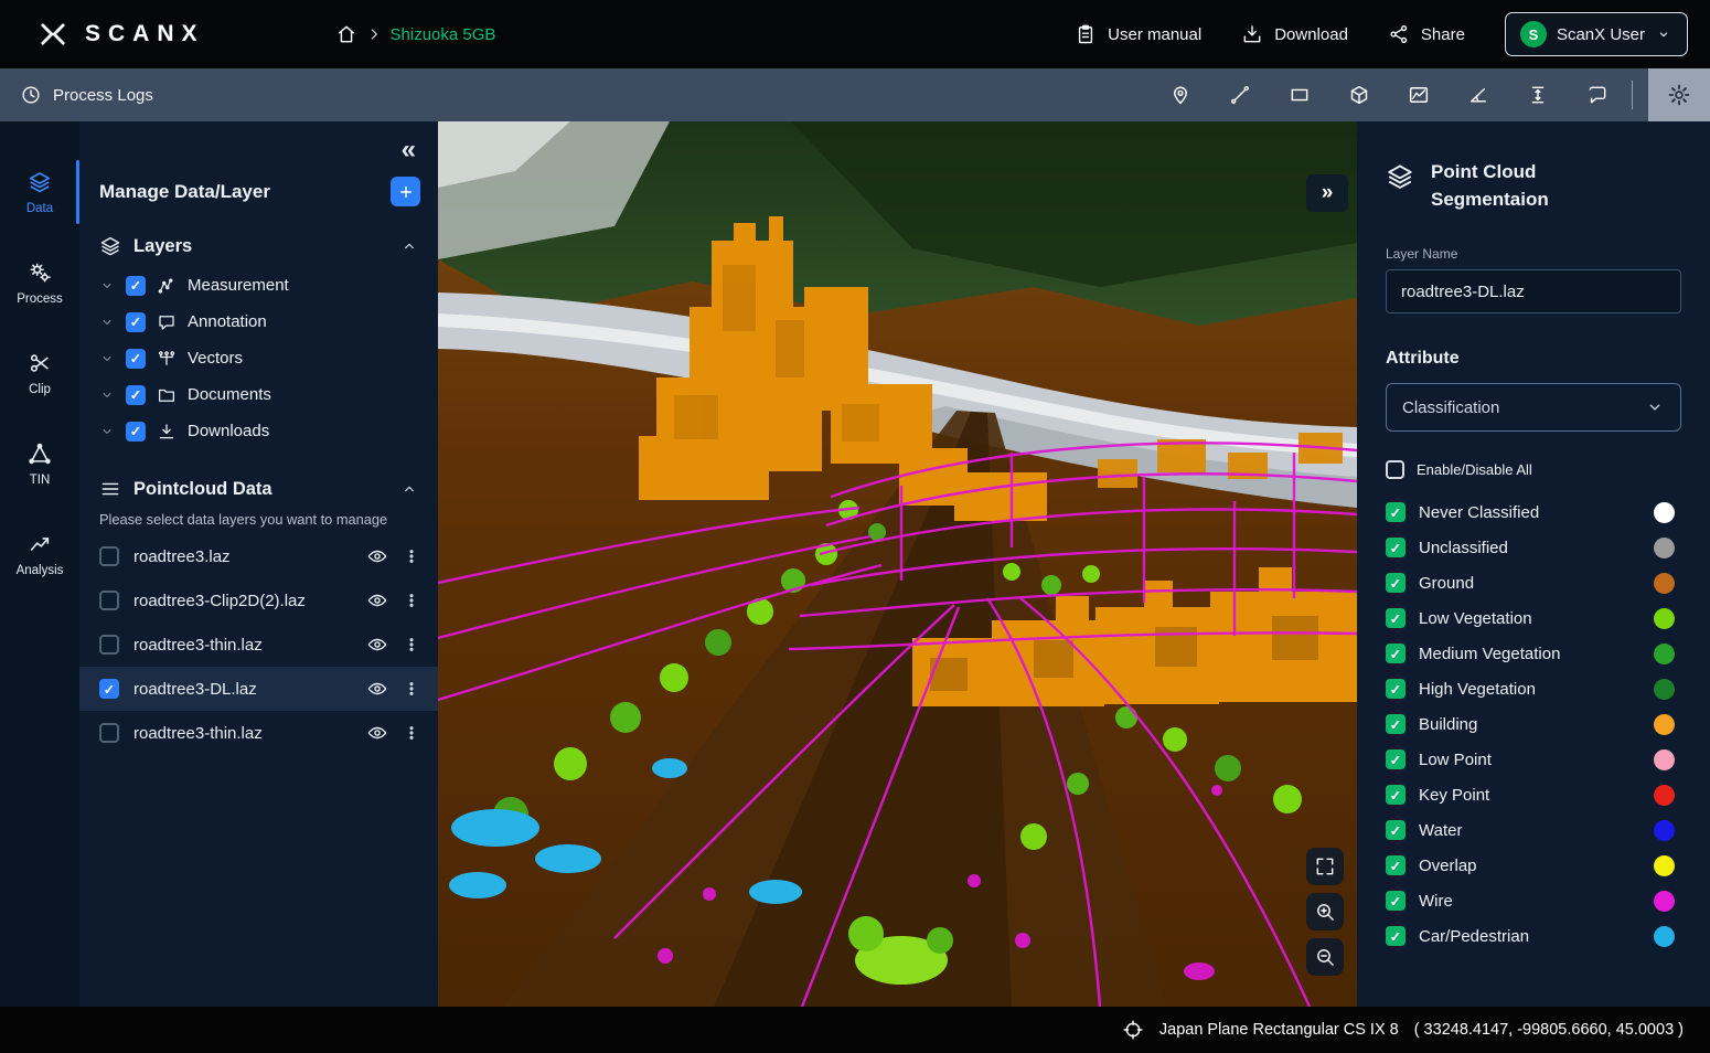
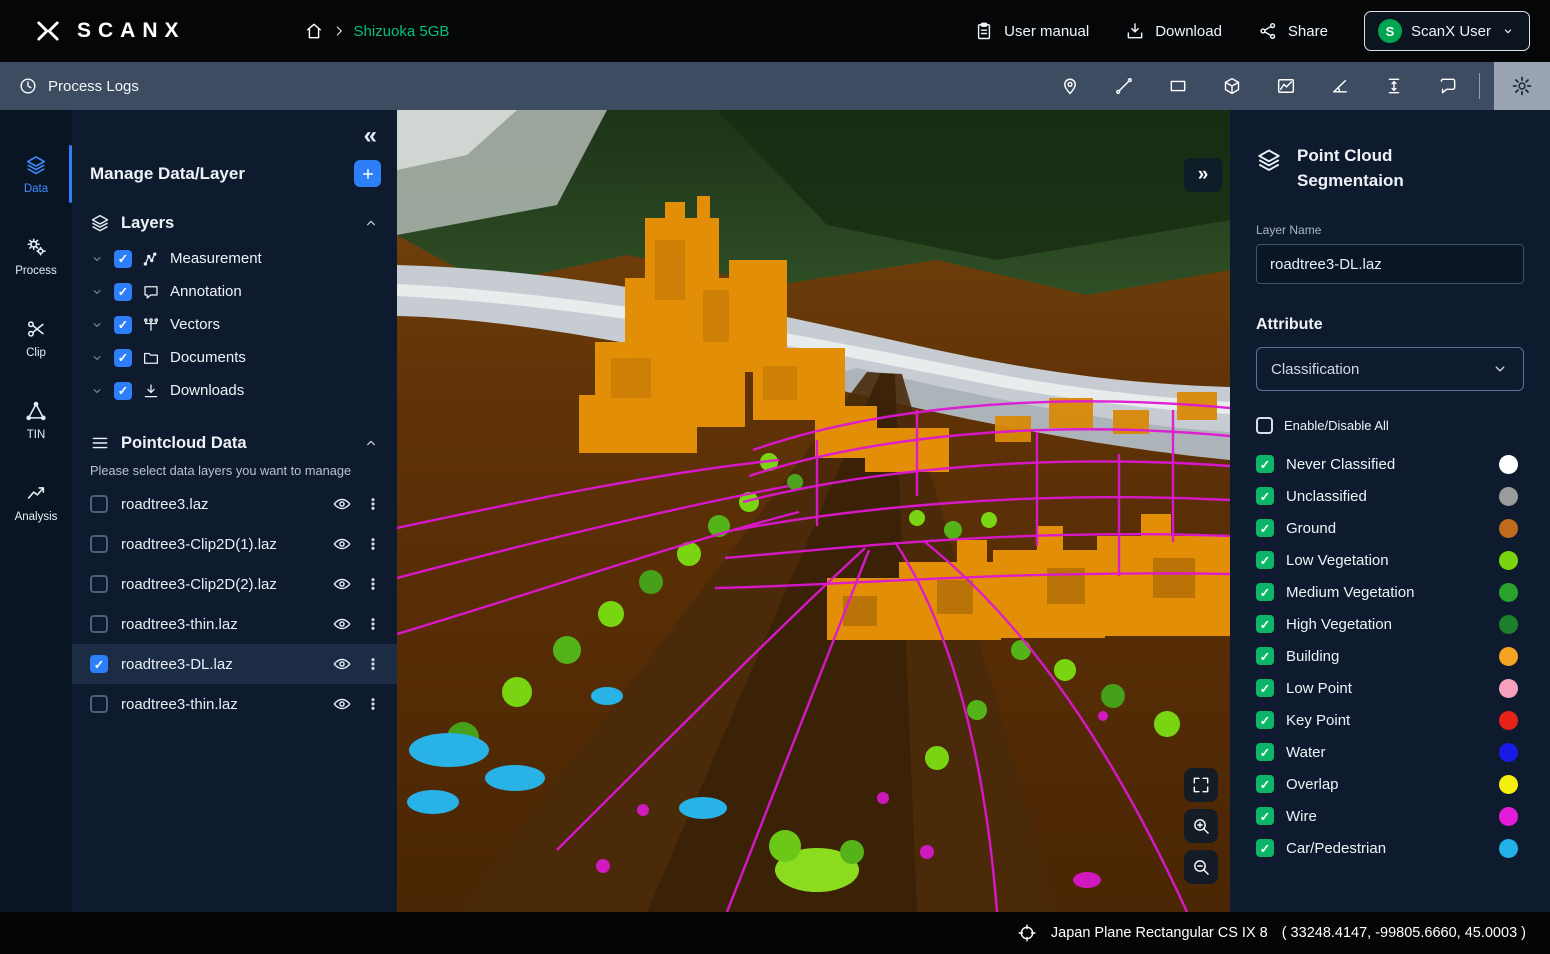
  SCANX
  Shizuoka 5GB
  User manual
  Download
  Share
  S
  ScanX User
  Process Logs
  Data
  Process
  Clip
  TIN
  Analysis
  «
  Manage Data/Layer
  Layers
  Measurement
  Annotation
  Vectors
  Documents
  Downloads
  Pointcloud Data
  Please select data layers you want to manage
  roadtree3.laz
+ roadtree3-Clip2D(1).laz
  roadtree3-Clip2D(2).laz
  roadtree3-thin.laz
  roadtree3-DL.laz
  roadtree3-thin.laz
  »
  Point Cloud Segmentaion
  Layer Name
  roadtree3-DL.laz
  Attribute
  Classification
  Enable/Disable All
  Never Classified
  Unclassified
  Ground
  Low Vegetation
  Medium Vegetation
  High Vegetation
  Building
  Low Point
  Key Point
  Water
  Overlap
  Wire
  Car/Pedestrian
  Japan Plane Rectangular CS IX 8
  ( 33248.4147, -99805.6660, 45.0003 )
